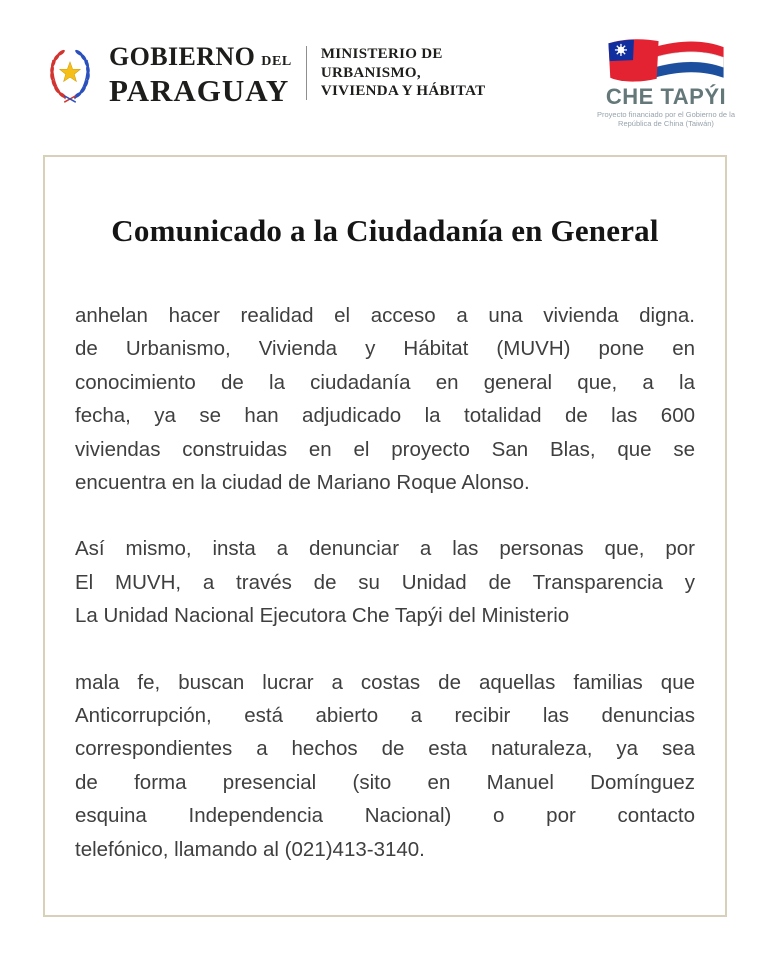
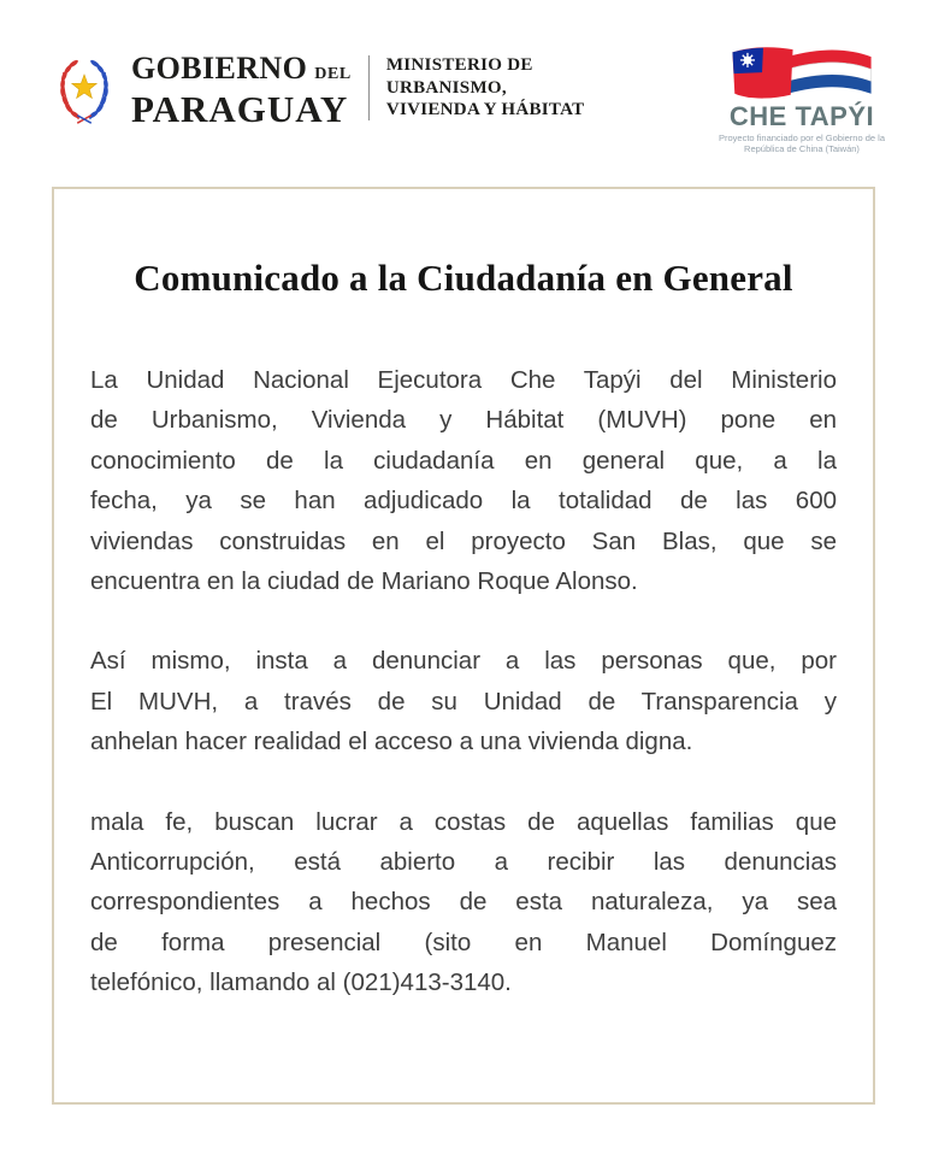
  GOBIERNO DEL
  PARAGUAY
  MINISTERIO DE
  URBANISMO,
  VIVIENDA Y HÁBITAT
  CHE TAPÝI
  Proyecto financiado por el Gobierno de la
  República de China (Taiwán)
  Comunicado a la Ciudadanía en General
- anhelan hacer realidad el acceso a una vivienda digna.
+ La Unidad Nacional Ejecutora Che Tapýi del Ministerio
  de Urbanismo, Vivienda y Hábitat (MUVH) pone en
  conocimiento de la ciudadanía en general que, a la
  fecha, ya se han adjudicado la totalidad de las 600
  viviendas construidas en el proyecto San Blas, que se
  encuentra en la ciudad de Mariano Roque Alonso.
  Así mismo, insta a denunciar a las personas que, por
  El MUVH, a través de su Unidad de Transparencia y
- La Unidad Nacional Ejecutora Che Tapýi del Ministerio
+ anhelan hacer realidad el acceso a una vivienda digna.
  mala fe, buscan lucrar a costas de aquellas familias que
  Anticorrupción, está abierto a recibir las denuncias
  correspondientes a hechos de esta naturaleza, ya sea
  de forma presencial (sito en Manuel Domínguez
- esquina Independencia Nacional) o por contacto
  telefónico, llamando al (021)413-3140.
